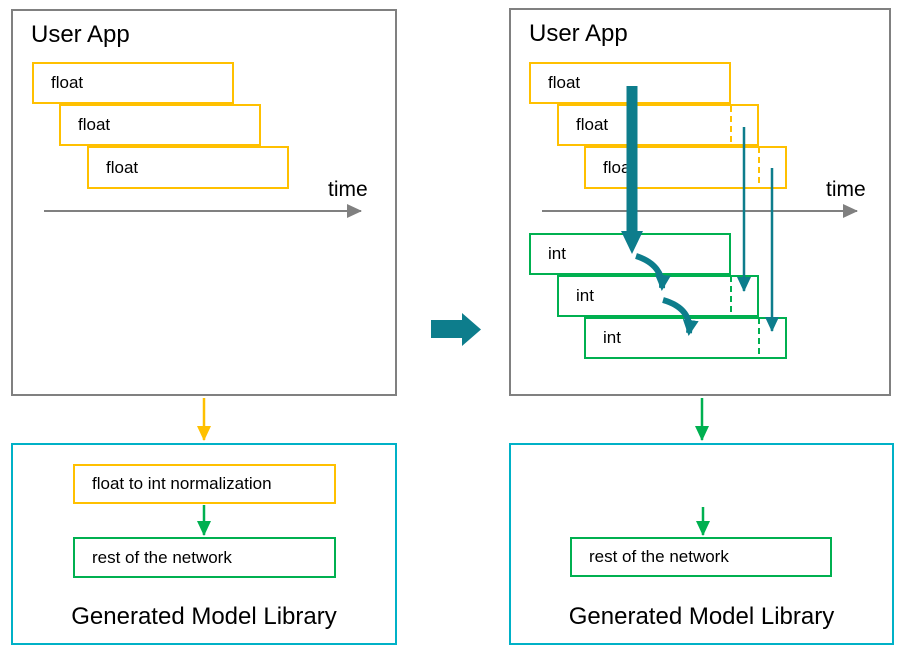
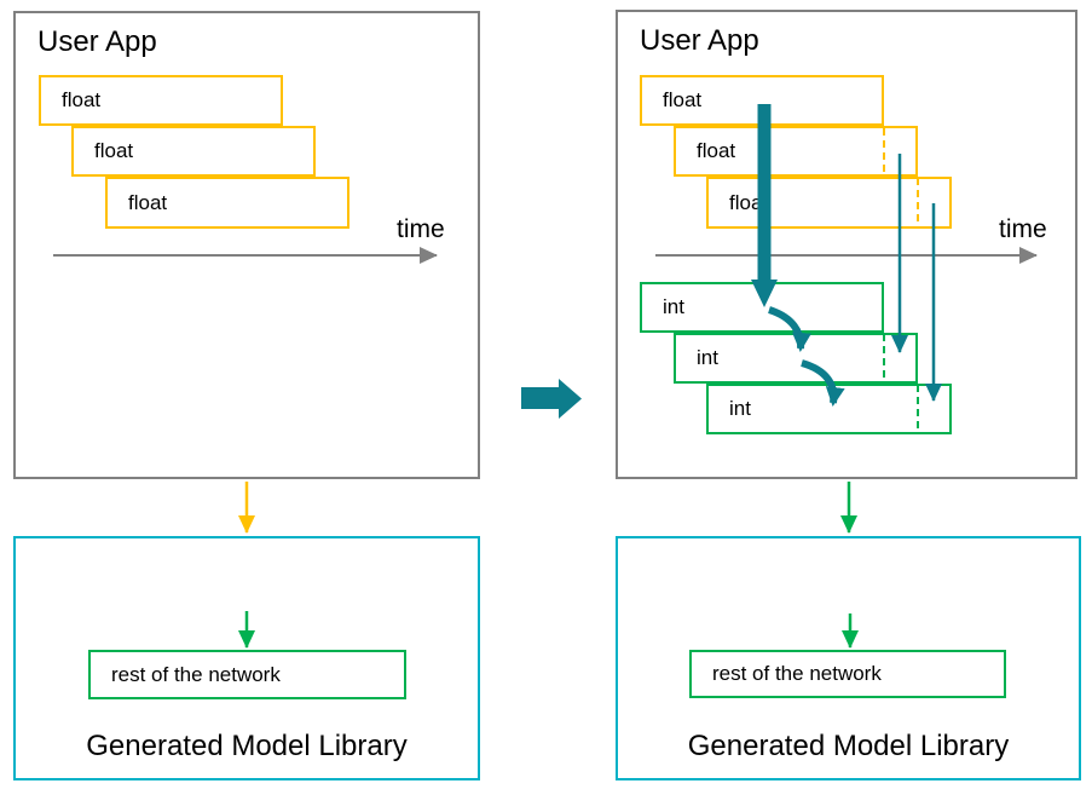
  User App
  float
  float
  float
  time
  Generated Model Library
- float to int normalization
  rest of the network
  User App
  float
  float
  floa
  time
  int
  int
  int
  Generated Model Library
  rest of the network
